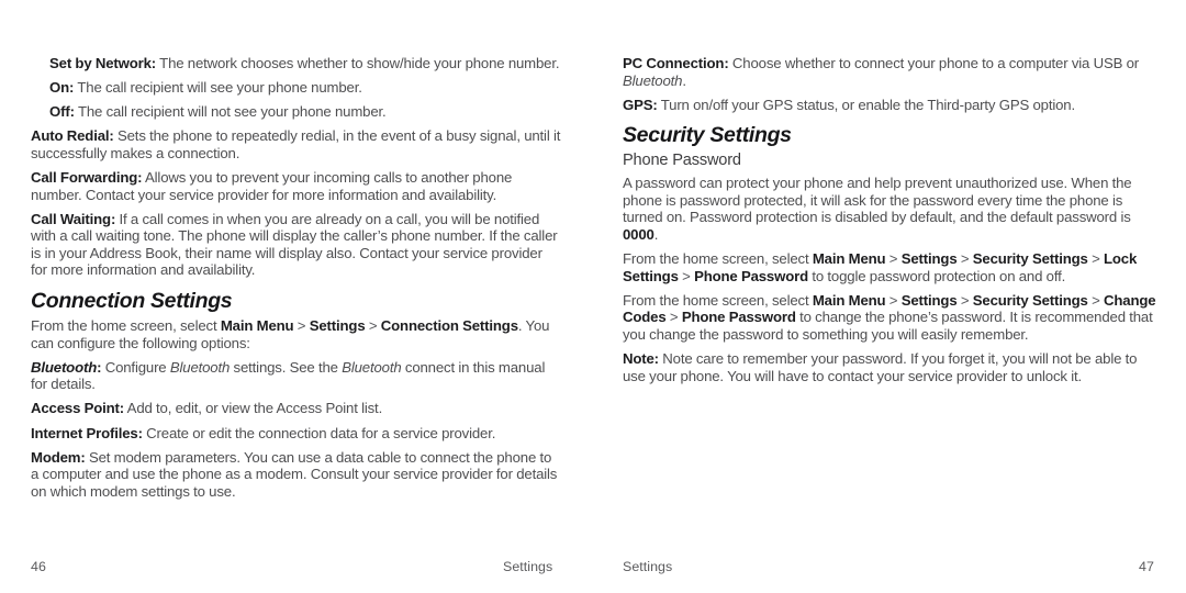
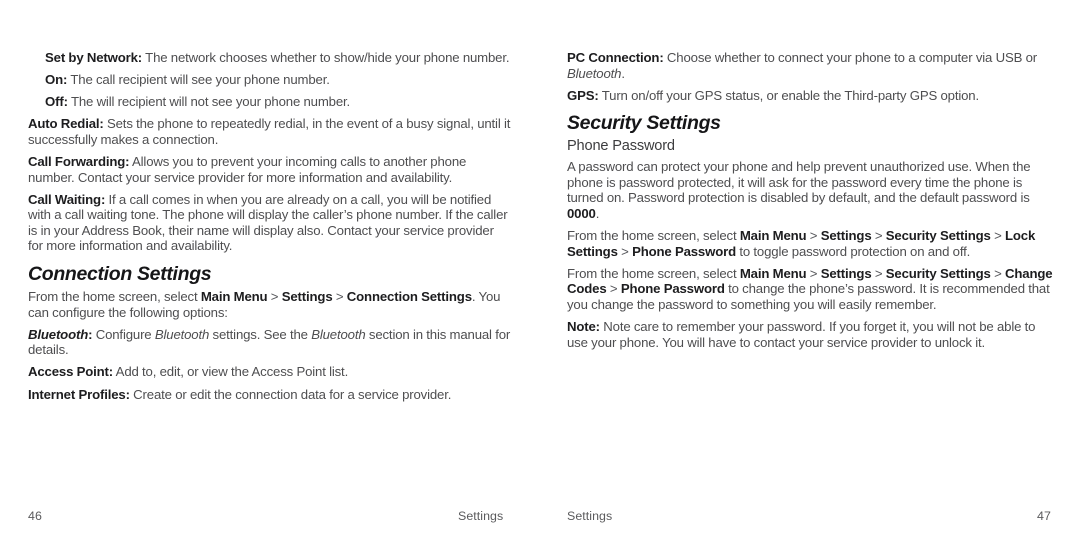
  Set by Network: The network chooses whether to show/hide your phone number.
  On: The call recipient will see your phone number.
- Off: The call recipient will not see your phone number.
+ Off: The will recipient will not see your phone number.
  Auto Redial: Sets the phone to repeatedly redial, in the event of a busy signal, until it successfully makes a connection.
  Call Forwarding: Allows you to prevent your incoming calls to another phone number. Contact your service provider for more information and availability.
  Call Waiting: If a call comes in when you are already on a call, you will be notified with a call waiting tone. The phone will display the caller’s phone number. If the caller is in your Address Book, their name will display also. Contact your service provider for more information and availability.
  Connection Settings
  From the home screen, select Main Menu > Settings > Connection Settings. You can configure the following options:
- Bluetooth: Configure Bluetooth settings. See the Bluetooth connect in this manual for details.
+ Bluetooth: Configure Bluetooth settings. See the Bluetooth section in this manual for details.
  Access Point: Add to, edit, or view the Access Point list.
  Internet Profiles: Create or edit the connection data for a service provider.
- Modem: Set modem parameters. You can use a data cable to connect the phone to a computer and use the phone as a modem. Consult your service provider for details on which modem settings to use.
  PC Connection: Choose whether to connect your phone to a computer via USB or Bluetooth.
  GPS: Turn on/off your GPS status, or enable the Third-party GPS option.
  Security Settings
  Phone Password
  A password can protect your phone and help prevent unauthorized use. When the phone is password protected, it will ask for the password every time the phone is turned on. Password protection is disabled by default, and the default password is 0000.
  From the home screen, select Main Menu > Settings > Security Settings > Lock Settings > Phone Password to toggle password protection on and off.
  From the home screen, select Main Menu > Settings > Security Settings > Change Codes > Phone Password to change the phone’s password. It is recommended that you change the password to something you will easily remember.
  Note: Note care to remember your password. If you forget it, you will not be able to use your phone. You will have to contact your service provider to unlock it.
  46
  Settings
  Settings
  47
